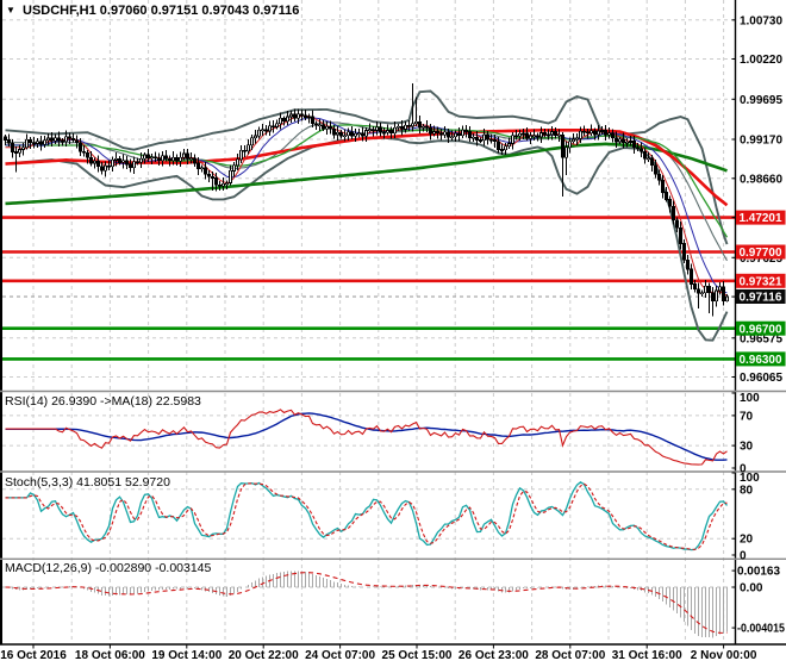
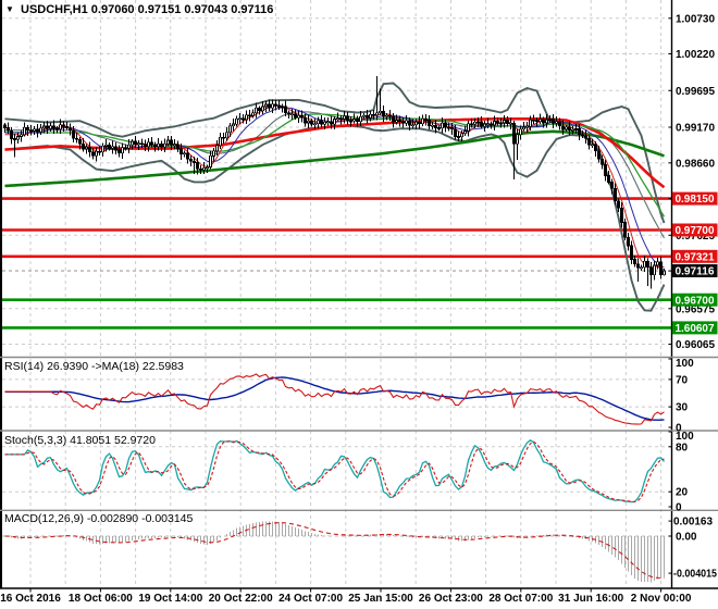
  ▼
  USDCHF,H1 0.97060 0.97151 0.97043 0.97116
  RSI(14) 26.9390 ->MA(18) 22.5983
  Stoch(5,3,3) 41.8051 52.9720
  MACD(12,26,9) -0.002890 -0.003145
  1.00730
  1.00220
  0.99695
  0.99170
  0.98660
  0.96575
  0.96065
  100
  70
  30
  0
  100
  80
  20
  0
  0.00163
  0.00
  -0.004015
- 1.47201
+ 0.98150
  0.97700
  0.97321
  0.97116
  0.96700
- 0.96300
+ 1.60607
  16 Oct 2016
  18 Oct 06:00
  19 Oct 14:00
  20 Oct 22:00
  24 Oct 07:00
- 25 Oct 15:00
+ 25 Jan 15:00
  26 Oct 23:00
  28 Oct 07:00
- 31 Oct 16:00
+ 31 Jun 16:00
  2 Nov 00:00
